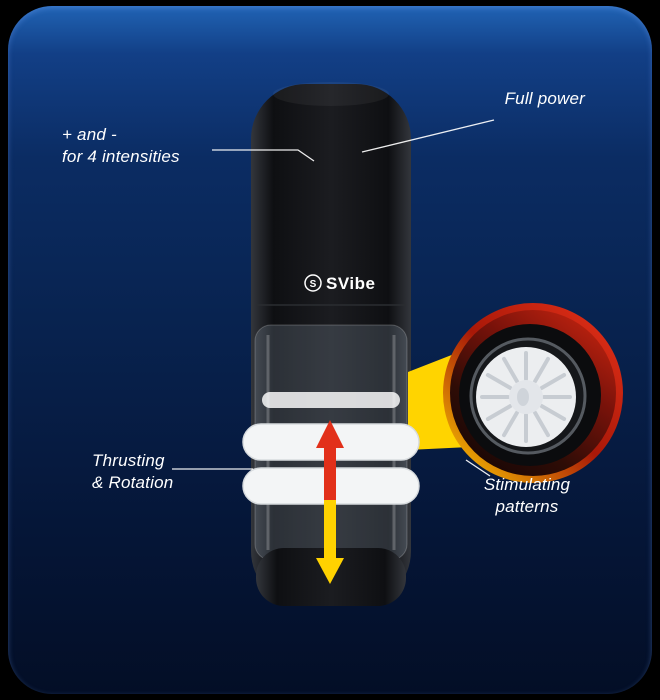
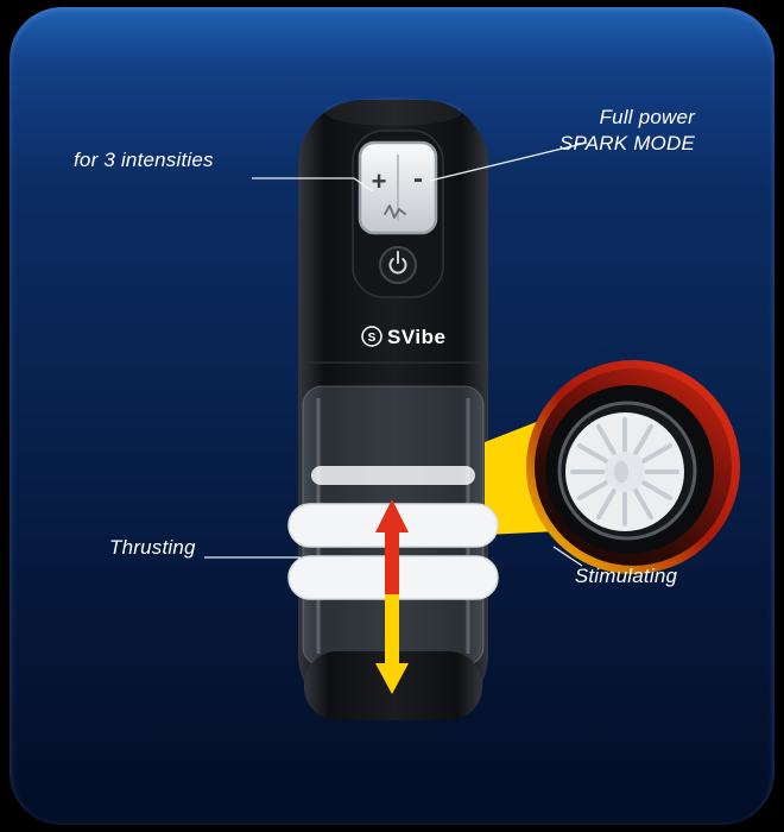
+ +
+ -
  S
  SVibe
- + and -
- for 4 intensities
+ for 3 intensities
  Full power
+ SPARK MODE
  Thrusting
- & Rotation
  Stimulating
- patterns
